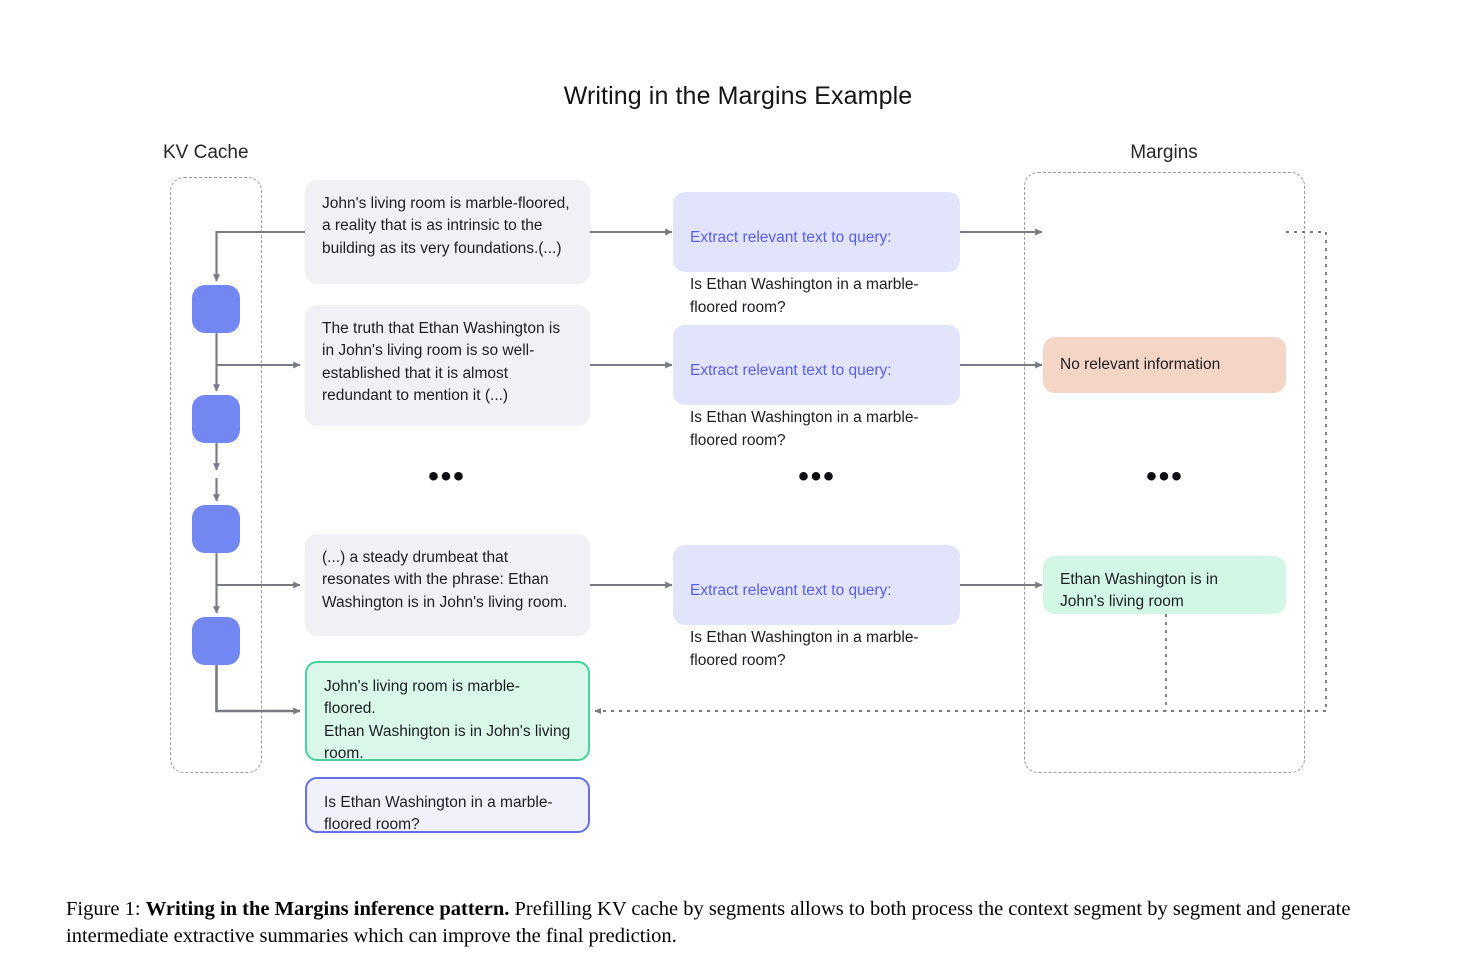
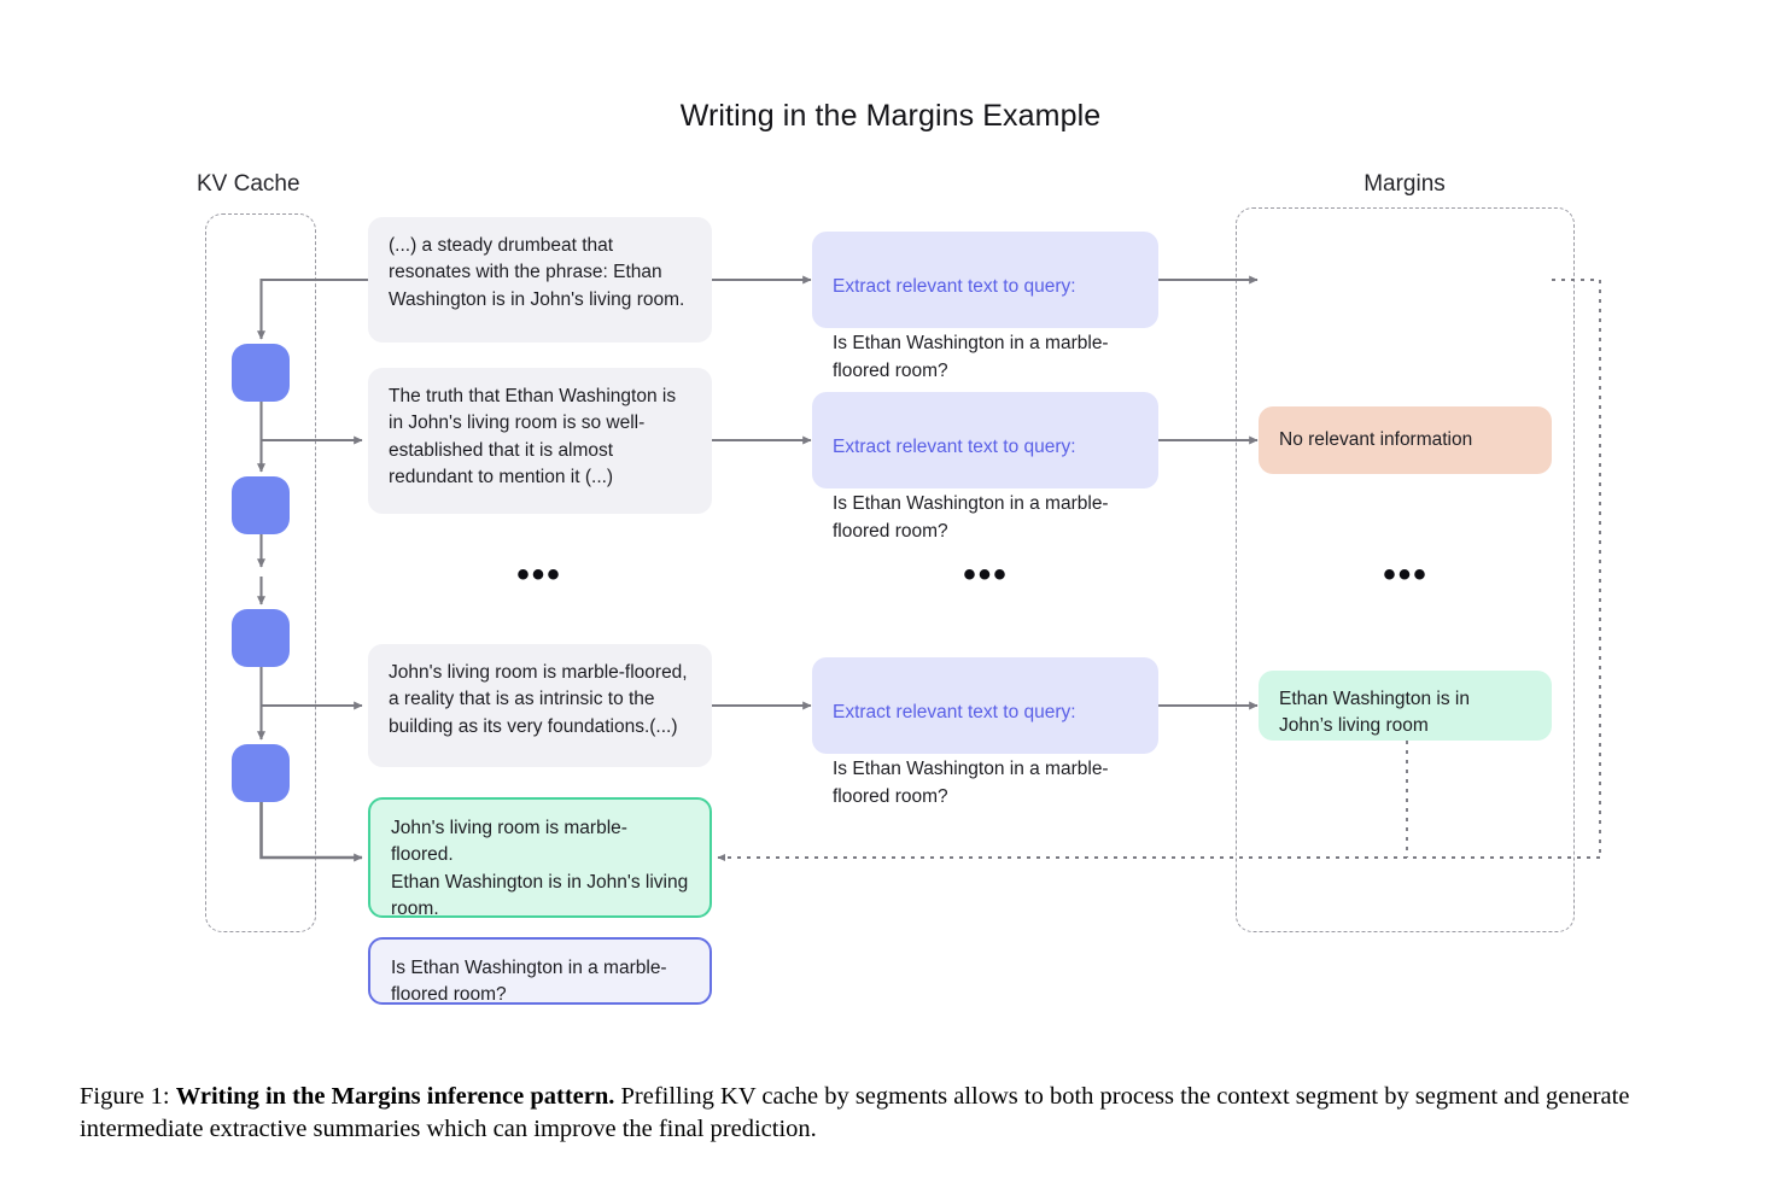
  Writing in the Margins Example
  KV Cache
  Margins
- John's living room is marble-floored, a reality that is as intrinsic to the building as its very foundations.(...)
+ (...) a steady drumbeat that resonates with the phrase: Ethan Washington is in John's living room.
  The truth that Ethan Washington is in John's living room is so well-established that it is almost redundant to mention it (...)
- (...) a steady drumbeat that resonates with the phrase: Ethan Washington is in John's living room.
+ John's living room is marble-floored, a reality that is as intrinsic to the building as its very foundations.(...)
  Extract relevant text to query:
  Is Ethan Washington in a marble-floored room?
  Extract relevant text to query:
  Is Ethan Washington in a marble-floored room?
  Extract relevant text to query:
  Is Ethan Washington in a marble-floored room?
  No relevant information
  Ethan Washington is in
  John’s living room
  John's living room is marble-floored.
  Ethan Washington is in John's living room.
  Is Ethan Washington in a marble-floored room?
  •••
  •••
  •••
  Figure 1: Writing in the Margins inference pattern. Prefilling KV cache by segments allows to both process the context segment by segment and generate intermediate extractive summaries which can improve the final prediction.
